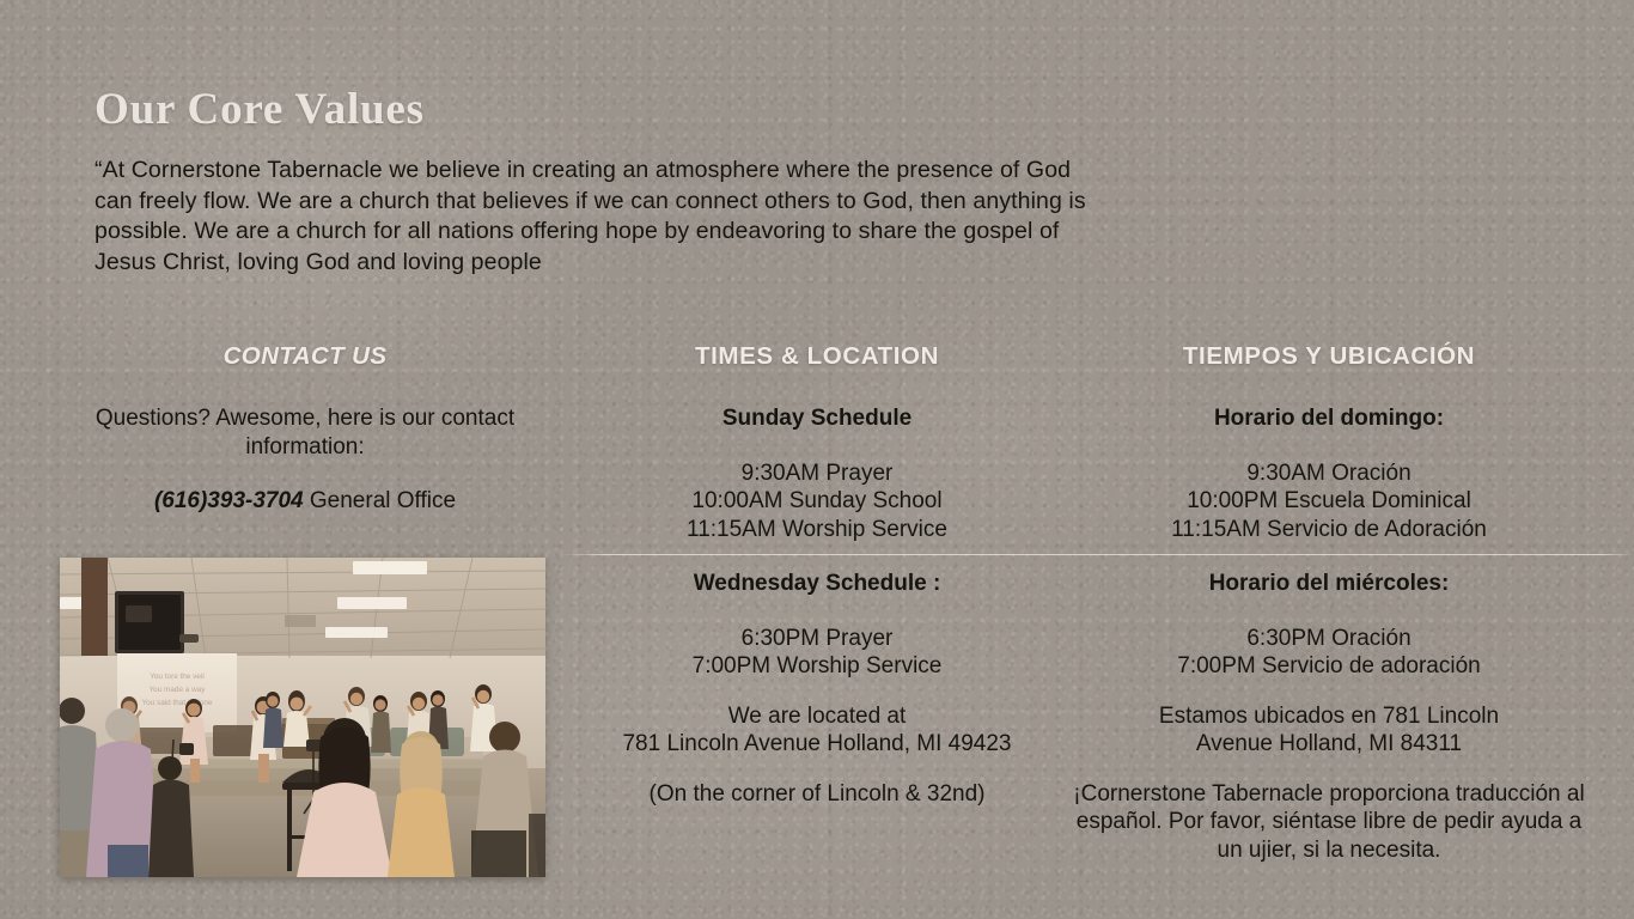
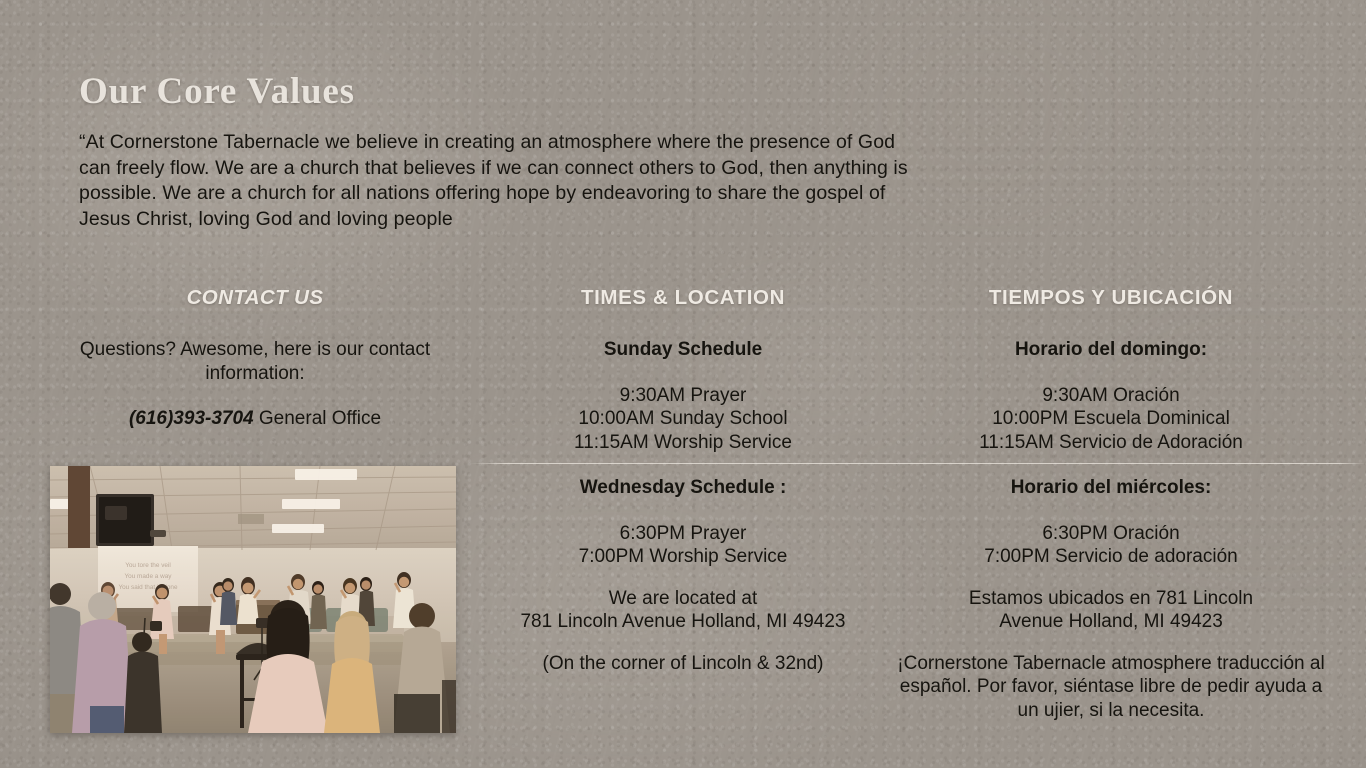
  Our Core Values
  “At Cornerstone Tabernacle we believe in creating an atmosphere where the presence of God can freely flow. We are a church that believes if we can connect others to God, then anything is possible. We are a church for all nations offering hope by endeavoring to share the gospel of Jesus Christ, loving God and loving people
  CONTACT US
  Questions? Awesome, here is our contact information:
  (616)393-3704 General Office
  TIMES & LOCATION
  Sunday Schedule
  9:30AM Prayer
  10:00AM Sunday School
  11:15AM Worship Service
  Wednesday Schedule :
  6:30PM Prayer
  7:00PM Worship Service
  We are located at
  781 Lincoln Avenue Holland, MI 49423
  (On the corner of Lincoln & 32nd)
  TIEMPOS Y UBICACIÓN
  Horario del domingo:
  9:30AM Oración
  10:00PM Escuela Dominical
  11:15AM Servicio de Adoración
  Horario del miércoles:
  6:30PM Oración
  7:00PM Servicio de adoración
  Estamos ubicados en 781 Lincoln
- Avenue Holland, MI 84311
+ Avenue Holland, MI 49423
- ¡Cornerstone Tabernacle proporciona traducción al español. Por favor, siéntase libre de pedir ayuda a un ujier, si la necesita.
+ ¡Cornerstone Tabernacle atmosphere traducción al español. Por favor, siéntase libre de pedir ayuda a un ujier, si la necesita.
